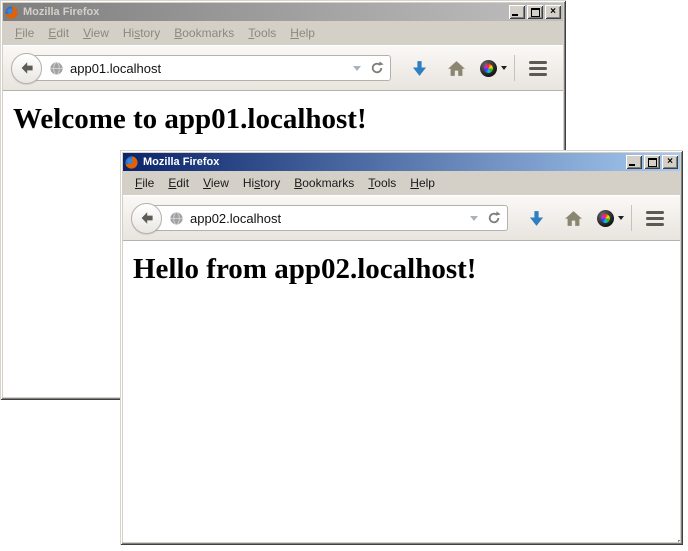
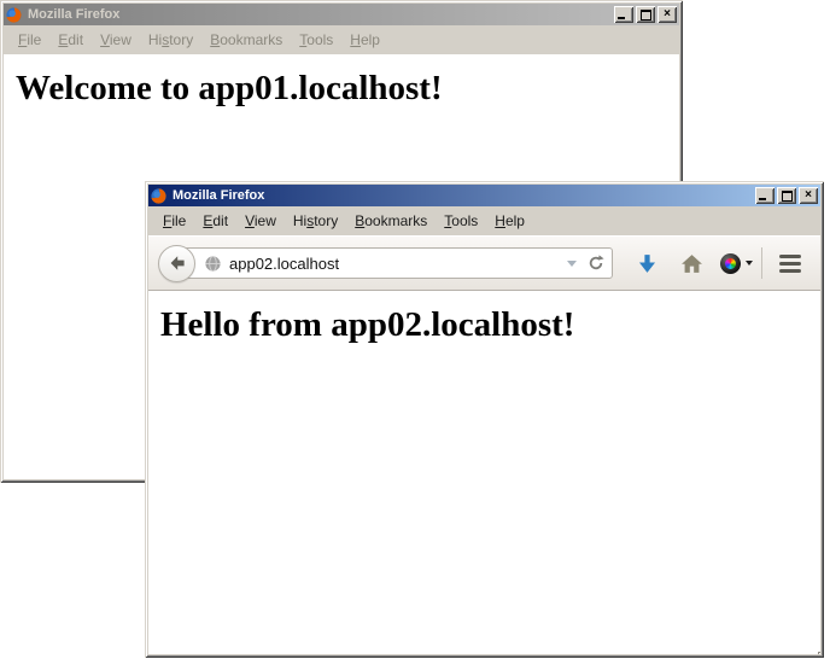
  Mozilla Firefox
  ×
  File
  Edit
  View
  History
  Bookmarks
  Tools
  Help
- app01.localhost
  Welcome to app01.localhost!
  Mozilla Firefox
  ×
  File
  Edit
  View
  History
  Bookmarks
  Tools
  Help
  app02.localhost
  Hello from app02.localhost!
